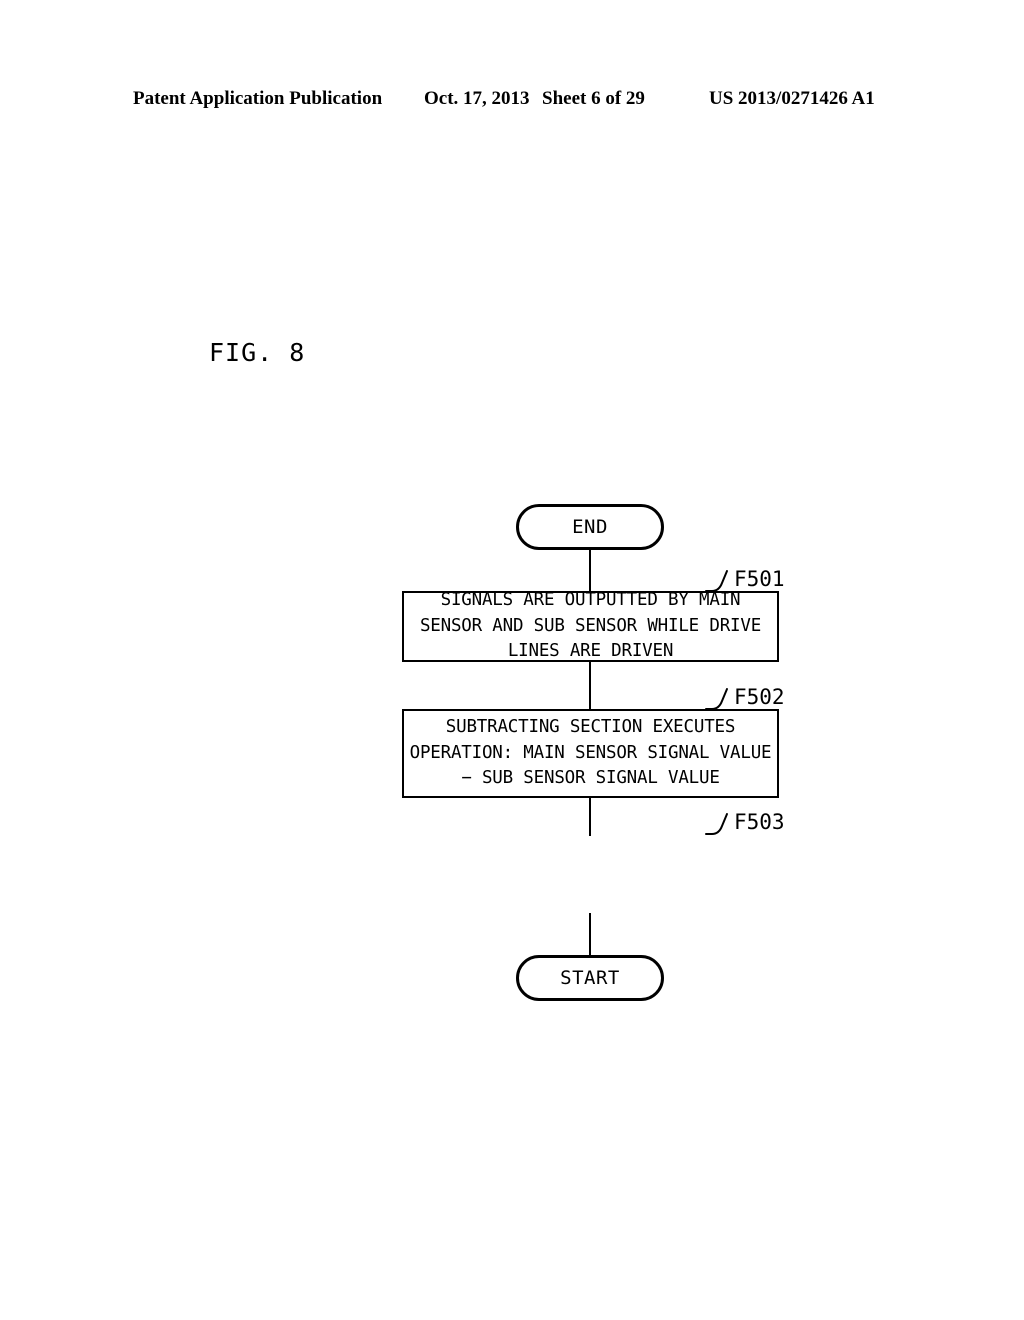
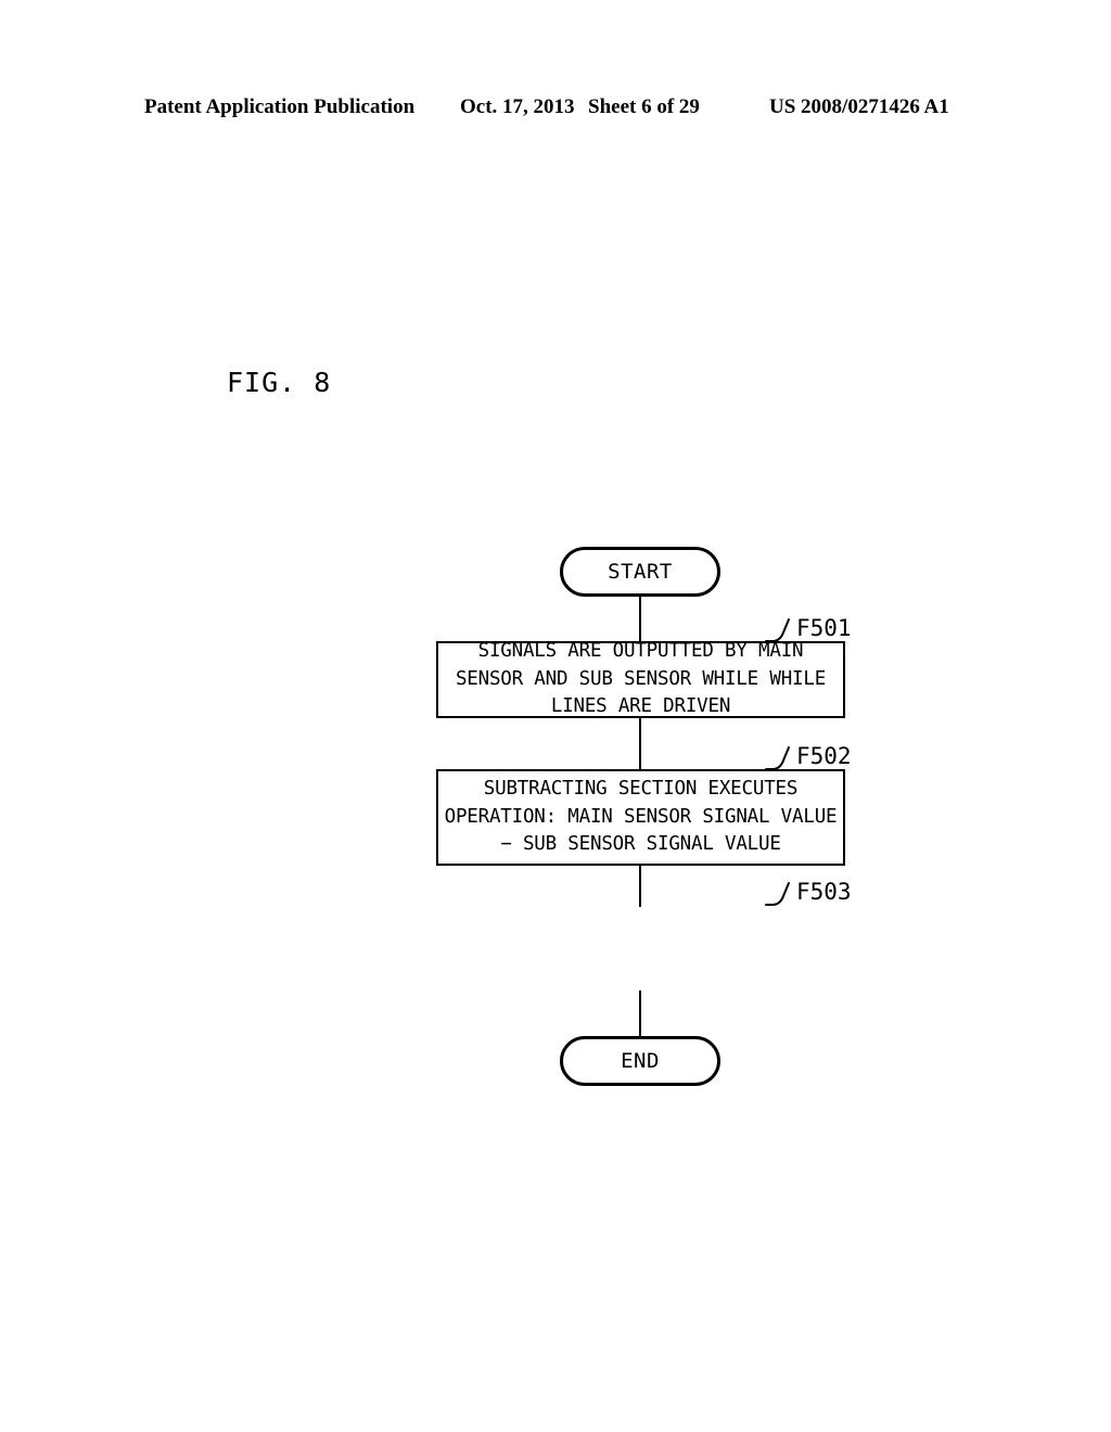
  Patent Application Publication
  Oct. 17, 2013
  Sheet 6 of 29
- US 2013/0271426 A1
+ US 2008/0271426 A1
  FIG. 8
- END
+ START
- SIGNALS ARE OUTPUTTED BY MAIN SENSOR AND SUB SENSOR WHILE DRIVE LINES ARE DRIVEN
+ SIGNALS ARE OUTPUTTED BY MAIN SENSOR AND SUB SENSOR WHILE WHILE LINES ARE DRIVEN
  F501
  SUBTRACTING SECTION EXECUTES OPERATION: MAIN SENSOR SIGNAL VALUE − SUB SENSOR SIGNAL VALUE
  F502
  F503
- START
+ END
